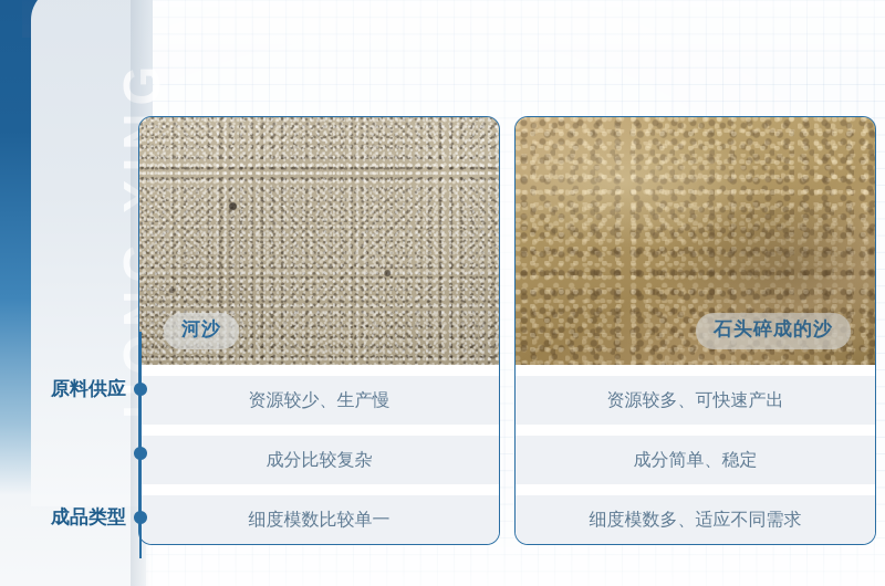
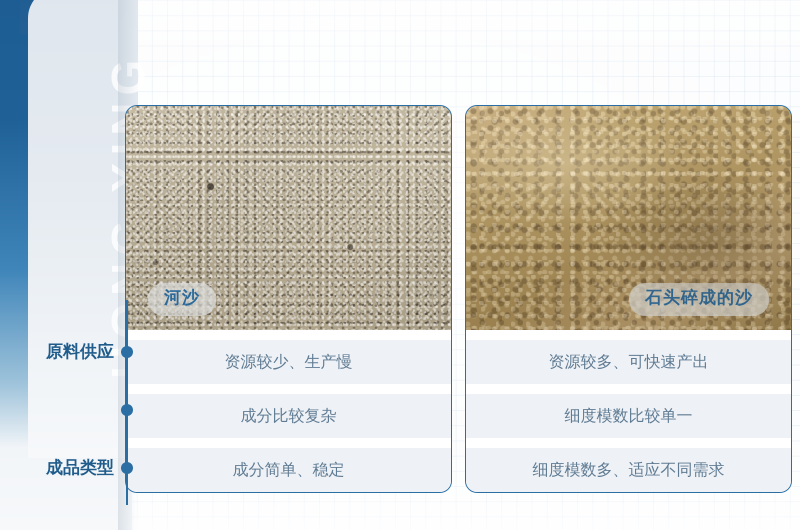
  资源较少、生产慢
  成分比较复杂
- 细度模数比较单一
+ 成分简单、稳定
  资源较多、可快速产出
- 成分简单、稳定
+ 细度模数比较单一
  细度模数多、适应不同需求
  原料供应
  成品类型
